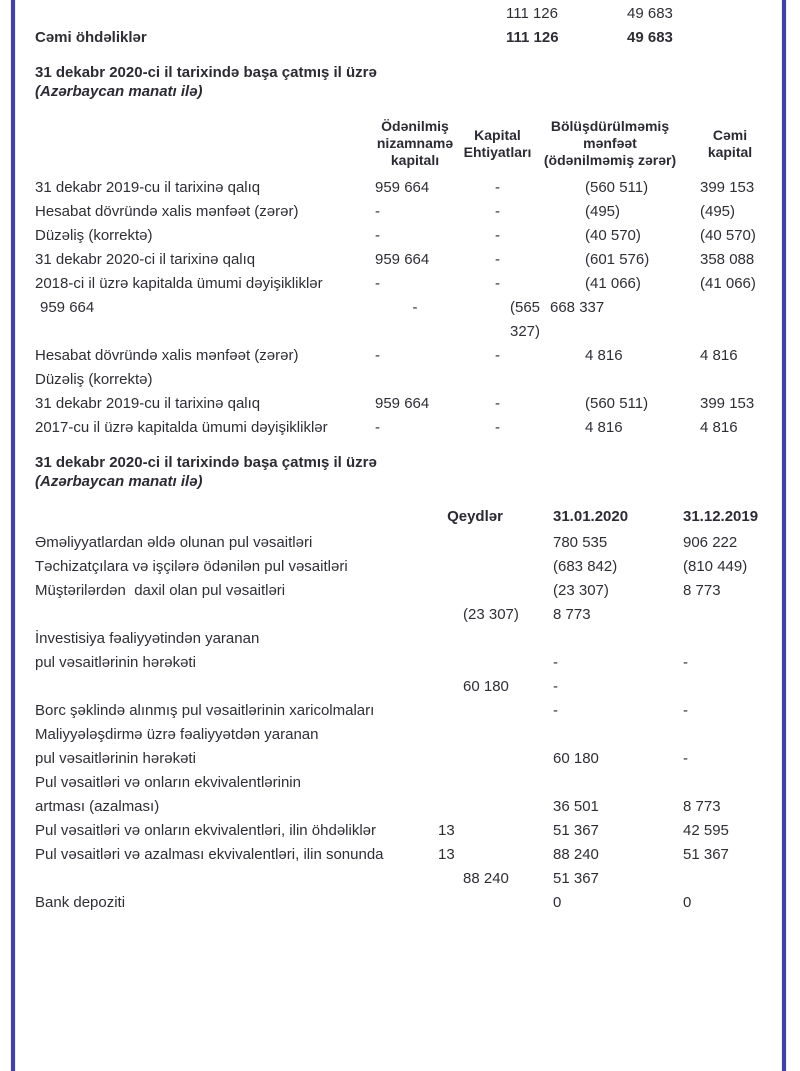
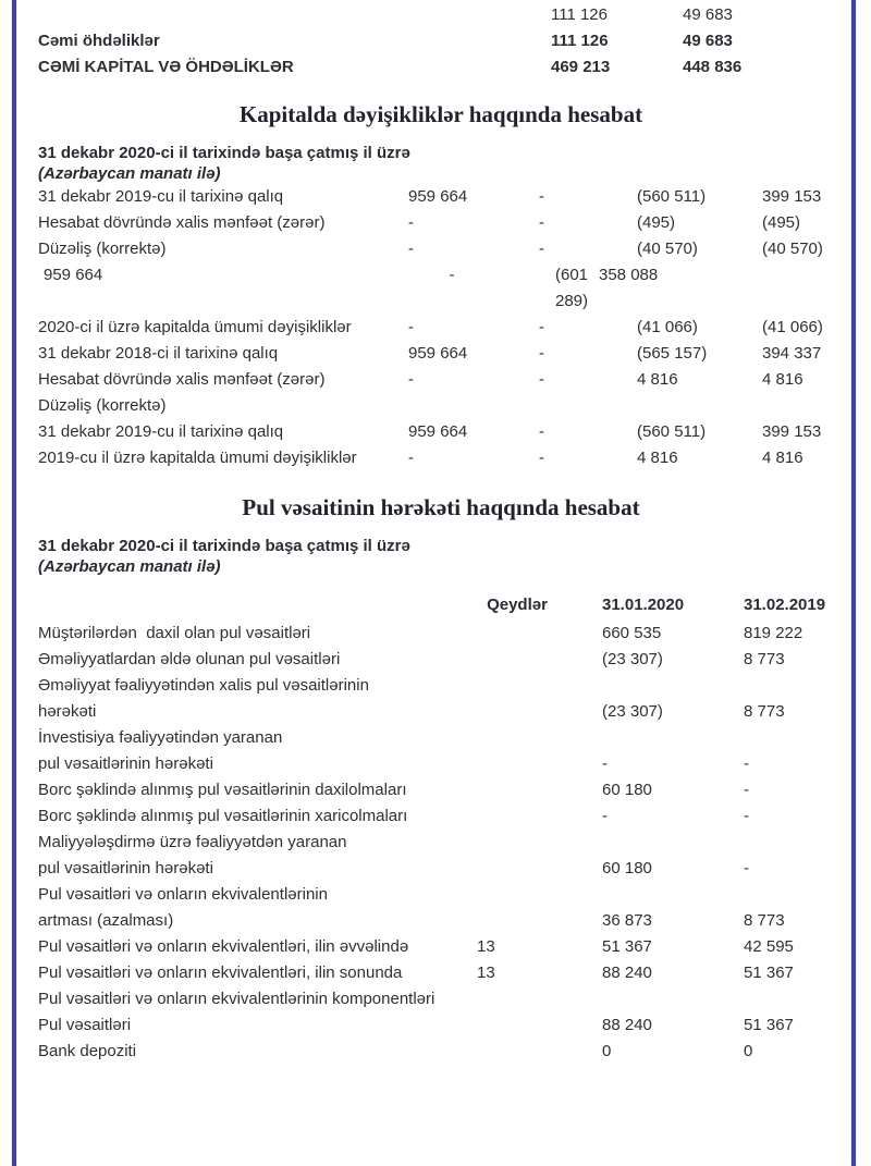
  111 126
  49 683
  Cəmi öhdəliklər
  111 126
  49 683
+ CƏMİ KAPİTAL VƏ ÖHDƏLİKLƏR
+ 469 213
+ 448 836
+ Kapitalda dəyişikliklər haqqında hesabat
  31 dekabr 2020-ci il tarixində başa çatmış il üzrə
  (Azərbaycan manatı ilə)
- Ödənilmiş
- nizamnamə
- kapitalı
- Kapital
- Ehtiyatları
- Bölüşdürülməmiş
- mənfəət
- (ödənilməmiş zərər)
- Cəmi
- kapital
  31 dekabr 2019-cu il tarixinə qalıq
  959 664
  -
  (560 511)
  399 153
  Hesabat dövründə xalis mənfəət (zərər)
  -
  -
  (495)
  (495)
  Düzəliş (korrektə)
  -
  -
  (40 570)
  (40 570)
- 31 dekabr 2020-ci il tarixinə qalıq
  959 664
  -
- (601 576)
+ (601 289)
  358 088
- 2018-ci il üzrə kapitalda ümumi dəyişikliklər
+ 2020-ci il üzrə kapitalda ümumi dəyişikliklər
  -
  -
  (41 066)
  (41 066)
+ 31 dekabr 2018-ci il tarixinə qalıq
  959 664
  -
- (565 327)
+ (565 157)
- 668 337
+ 394 337
  Hesabat dövründə xalis mənfəət (zərər)
  -
  -
  4 816
  4 816
  Düzəliş (korrektə)
  31 dekabr 2019-cu il tarixinə qalıq
  959 664
  -
  (560 511)
  399 153
- 2017-cu il üzrə kapitalda ümumi dəyişikliklər
+ 2019-cu il üzrə kapitalda ümumi dəyişikliklər
  -
  -
  4 816
  4 816
+ Pul vəsaitinin hərəkəti haqqında hesabat
  31 dekabr 2020-ci il tarixində başa çatmış il üzrə
  (Azərbaycan manatı ilə)
  Qeydlər
  31.01.2020
- 31.12.2019
+ 31.02.2019
- Əməliyyatlardan əldə olunan pul vəsaitləri
+ Müştərilərdən daxil olan pul vəsaitləri
- 780 535
+ 660 535
- 906 222
+ 819 222
- Təchizatçılara və işçilərə ödənilən pul vəsaitləri
- (683 842)
- (810 449)
- Müştərilərdən daxil olan pul vəsaitləri
+ Əməliyyatlardan əldə olunan pul vəsaitləri
  (23 307)
  8 773
+ Əməliyyat fəaliyyətindən xalis pul vəsaitlərinin
+ hərəkəti
  (23 307)
  8 773
  İnvestisiya fəaliyyətindən yaranan
  pul vəsaitlərinin hərəkəti
  -
  -
+ Borc şəklində alınmış pul vəsaitlərinin daxilolmaları
  60 180
  -
  Borc şəklində alınmış pul vəsaitlərinin xaricolmaları
  -
  -
  Maliyyələşdirmə üzrə fəaliyyətdən yaranan
  pul vəsaitlərinin hərəkəti
  60 180
  -
  Pul vəsaitləri və onların ekvivalentlərinin
  artması (azalması)
- 36 501
+ 36 873
  8 773
- Pul vəsaitləri və onların ekvivalentləri, ilin öhdəliklər
+ Pul vəsaitləri və onların ekvivalentləri, ilin əvvəlində
  13
  51 367
  42 595
- Pul vəsaitləri və azalması ekvivalentləri, ilin sonunda
+ Pul vəsaitləri və onların ekvivalentləri, ilin sonunda
  13
  88 240
  51 367
+ Pul vəsaitləri və onların ekvivalentlərinin komponentləri
+ Pul vəsaitləri
  88 240
  51 367
  Bank depoziti
  0
  0
